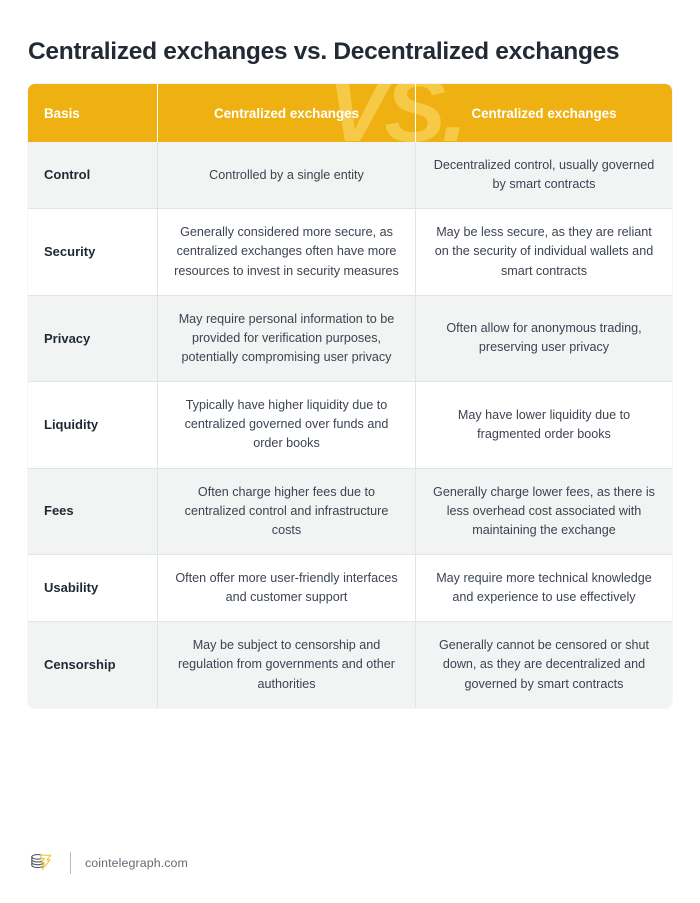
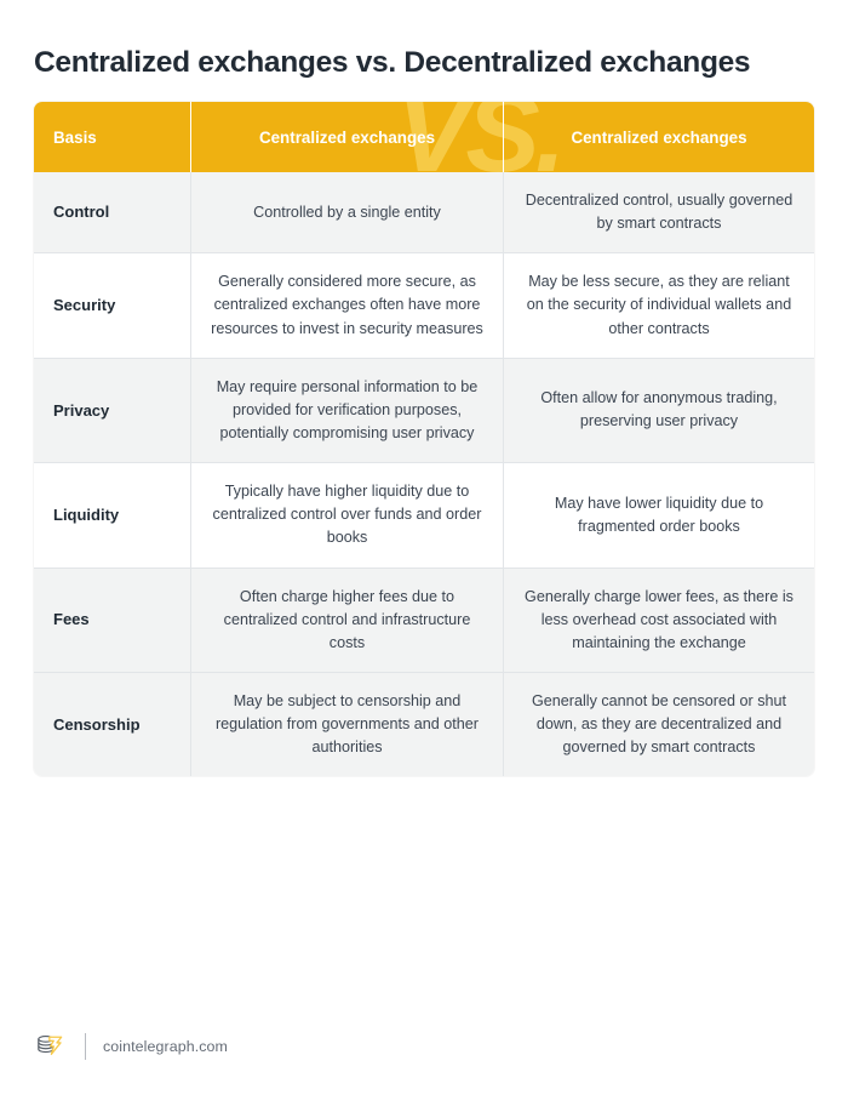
  Centralized exchanges vs. Decentralized exchanges
  VS.
  Basis	Centralized exchanges	Centralized exchanges
  Control	Controlled by a single entity	Decentralized control, usually governed by smart contracts
- Security	Generally considered more secure, as centralized exchanges often have more resources to invest in security measures	May be less secure, as they are reliant on the security of individual wallets and smart contracts
+ Security	Generally considered more secure, as centralized exchanges often have more resources to invest in security measures	May be less secure, as they are reliant on the security of individual wallets and other contracts
  Privacy	May require personal information to be provided for verification purposes, potentially compromising user privacy	Often allow for anonymous trading, preserving user privacy
- Liquidity	Typically have higher liquidity due to centralized governed over funds and order books	May have lower liquidity due to fragmented order books
+ Liquidity	Typically have higher liquidity due to centralized control over funds and order books	May have lower liquidity due to fragmented order books
  Fees	Often charge higher fees due to centralized control and infrastructure costs	Generally charge lower fees, as there is less overhead cost associated with maintaining the exchange
- Usability	Often offer more user-friendly interfaces and customer support	May require more technical knowledge and experience to use effectively
  Censorship	May be subject to censorship and regulation from governments and other authorities	Generally cannot be censored or shut down, as they are decentralized and governed by smart contracts
  cointelegraph.com
